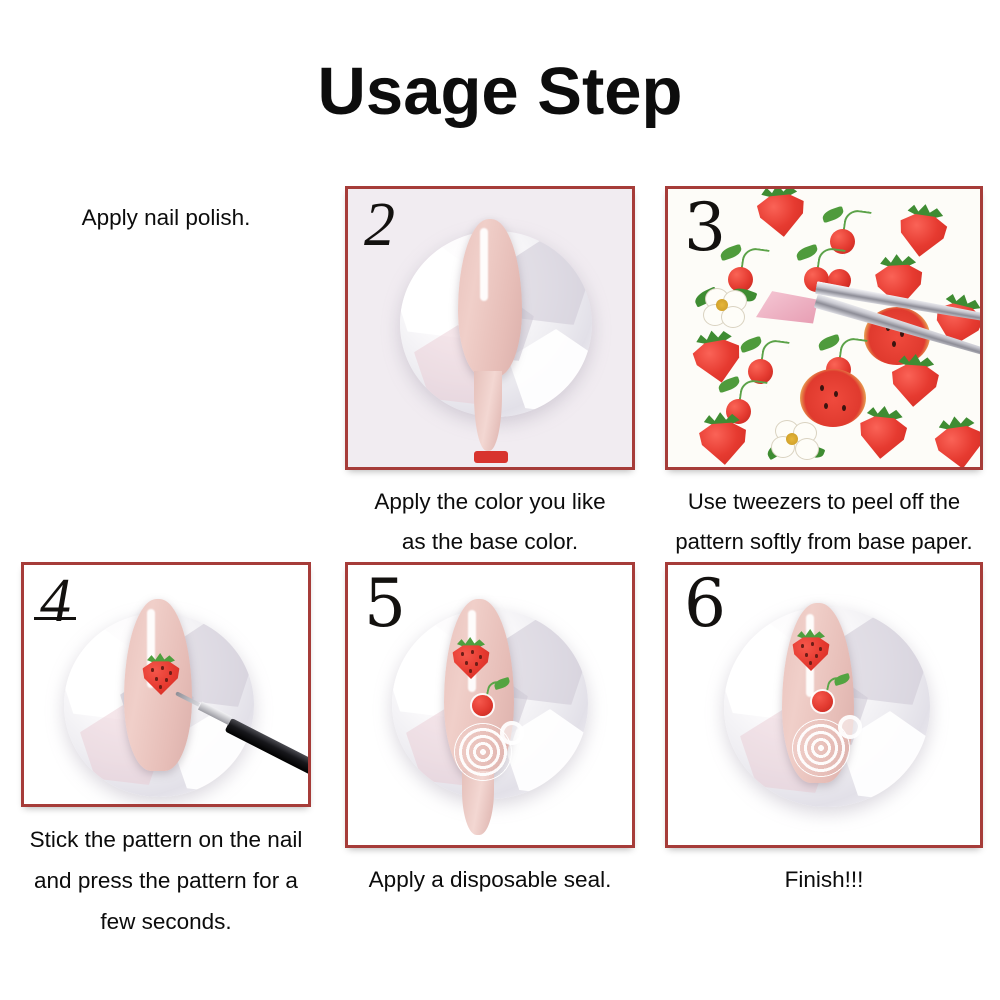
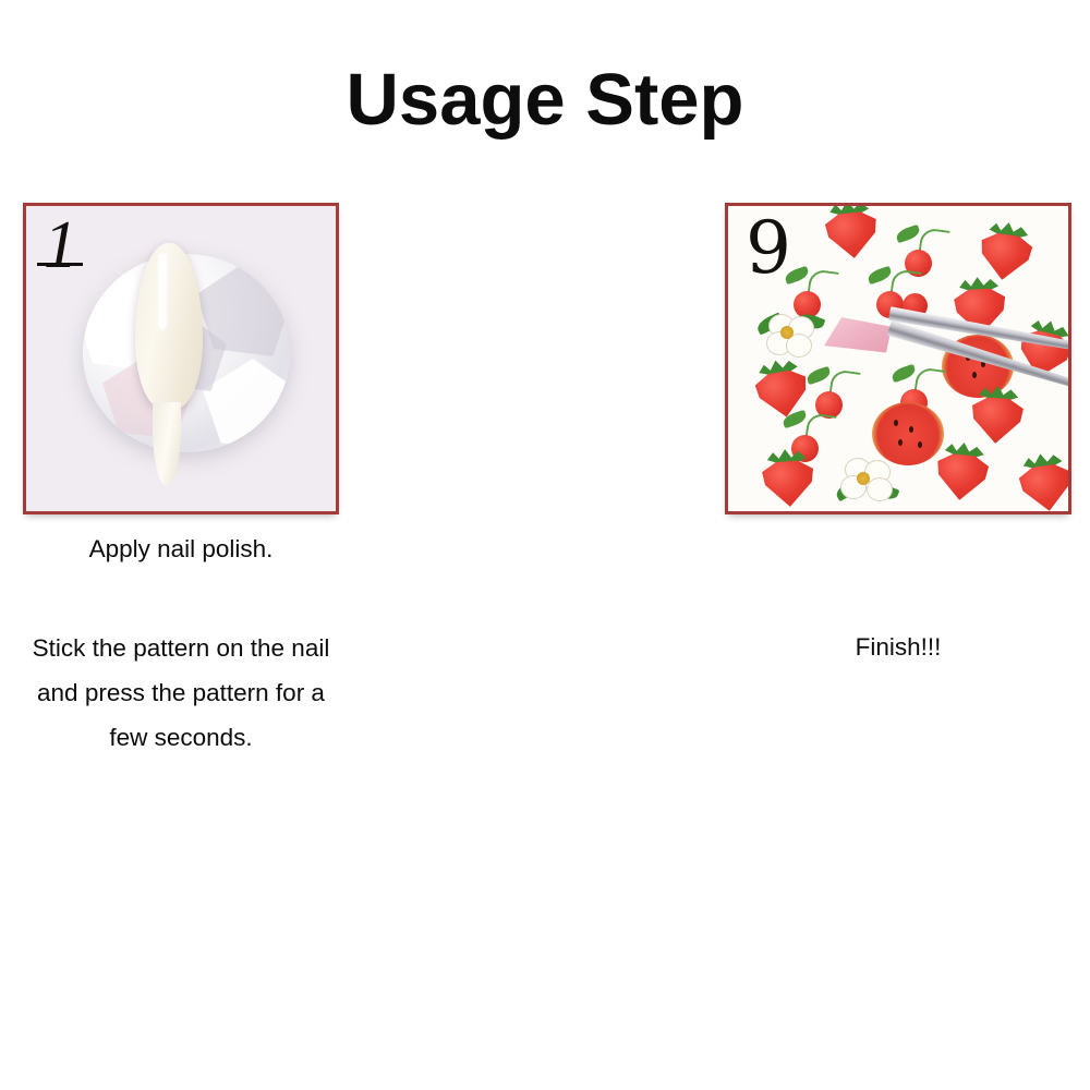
  Usage Step
+ 1
  Apply nail polish.
- 2
- Apply the color you like
- as the base color.
- 3
+ 9
- Use tweezers to peel off the
- pattern softly from base paper.
- 4
  Stick the pattern on the nail
  and press the pattern for a
  few seconds.
- 5
- Apply a disposable seal.
- 6
  Finish!!!
